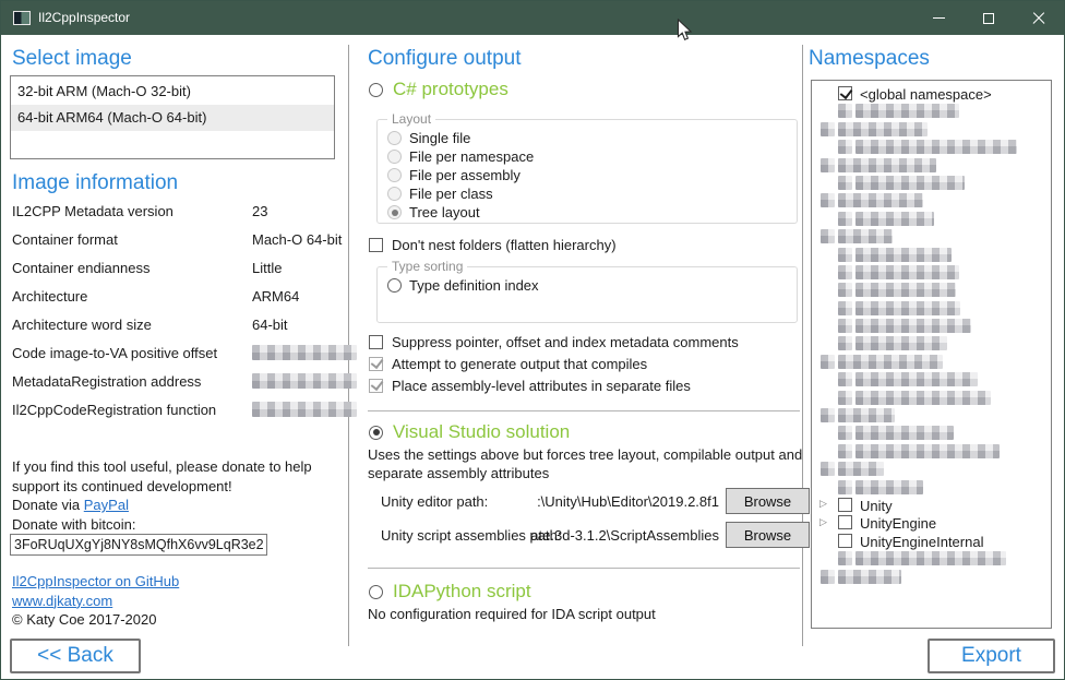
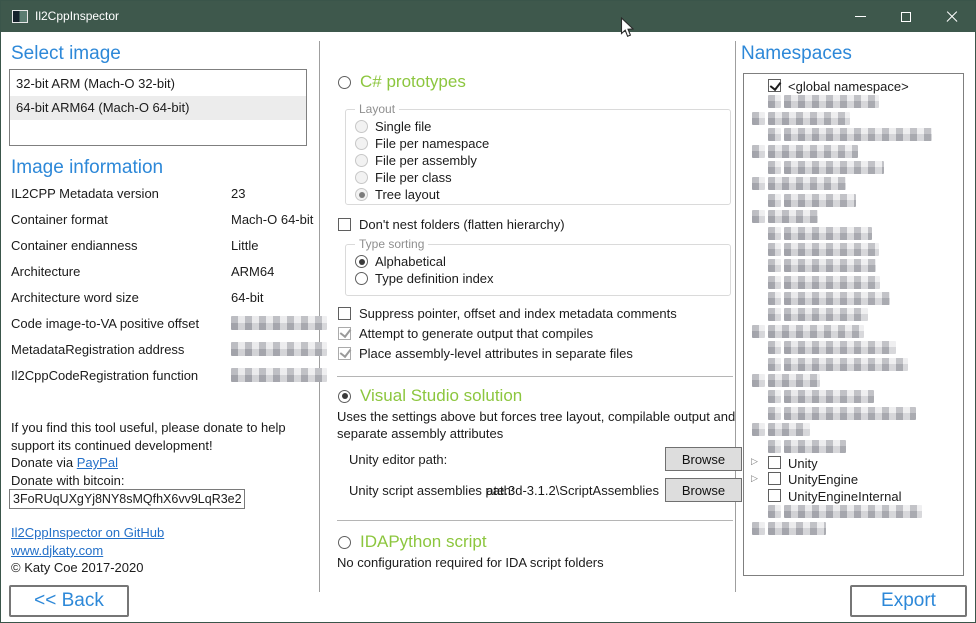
  Il2CppInspector
  Select image
  32-bit ARM (Mach-O 32-bit)
  64-bit ARM64 (Mach-O 64-bit)
  Image information
  IL2CPP Metadata version
  23
  Container format
  Mach-O 64-bit
  Container endianness
  Little
  Architecture
  ARM64
  Architecture word size
  64-bit
  Code image-to-VA positive offset
  MetadataRegistration address
  Il2CppCodeRegistration function
  If you find this tool useful, please donate to help
  support its continued development!
  Donate via PayPal
  Donate with bitcoin:
  3FoRUqUXgYj8NY8sMQfhX6vv9LqR3e2
  Il2CppInspector on GitHub
  www.djkaty.com
  © Katy Coe 2017-2020
  << Back
- Configure output
  C# prototypes
  Layout
  Single file
  File per namespace
  File per assembly
  File per class
  Tree layout
  Don't nest folders (flatten hierarchy)
  Type sorting
+ Alphabetical
  Type definition index
  Suppress pointer, offset and index metadata comments
  Attempt to generate output that compiles
  Place assembly-level attributes in separate files
  Visual Studio solution
  Uses the settings above but forces tree layout, compilable output and
  separate assembly attributes
  Unity editor path:
- :\Unity\Hub\Editor\2019.2.8f1
  Browse
  Unity script assemblies path:
  ate.3d-3.1.2\ScriptAssemblies
  Browse
  IDAPython script
- No configuration required for IDA script output
+ No configuration required for IDA script folders
  Namespaces
  <global namespace>
  ▷
  Unity
  ▷
  UnityEngine
  UnityEngineInternal
  Export
